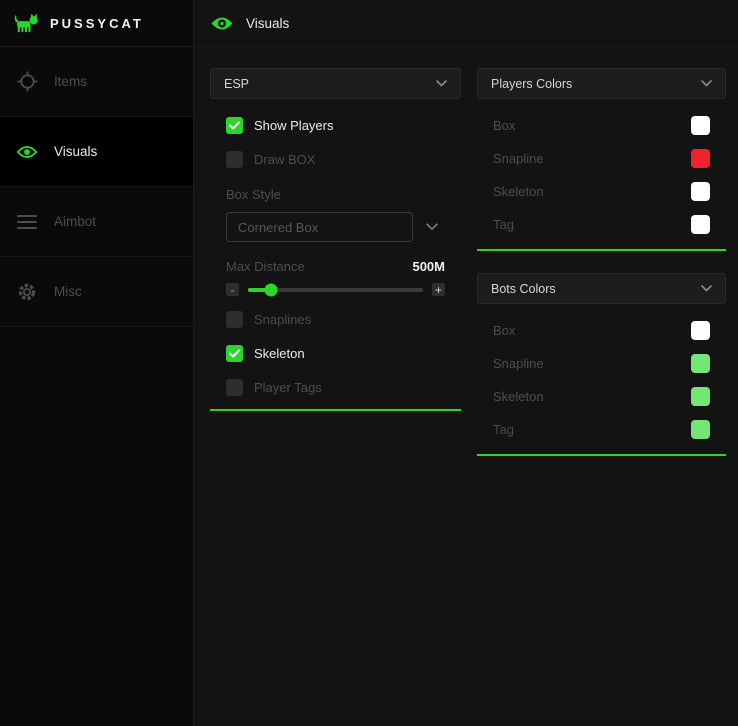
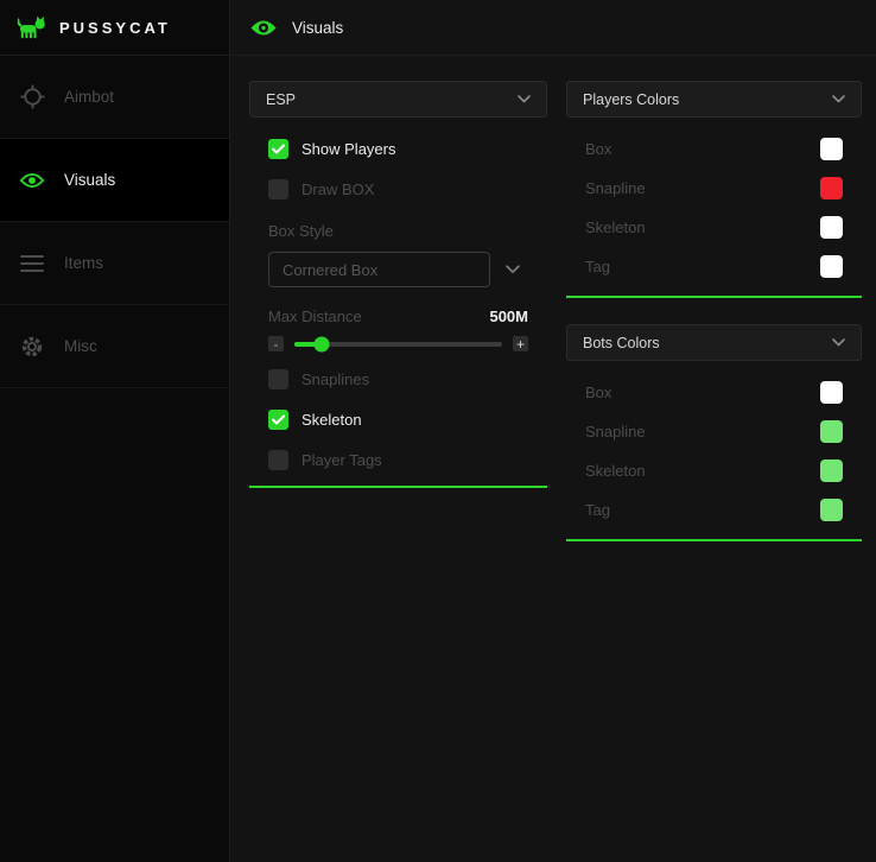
  PUSSYCAT
- Items
+ Aimbot
  Visuals
- Aimbot
+ Items
  Misc
  Visuals
  ESP
  Show Players
  Draw BOX
  Box Style
  Cornered Box
  Max Distance
  500M
  -
  +
  Snaplines
  Skeleton
  Player Tags
  Players Colors
  Box
  Snapline
  Skeleton
  Tag
  Bots Colors
  Box
  Snapline
  Skeleton
  Tag
